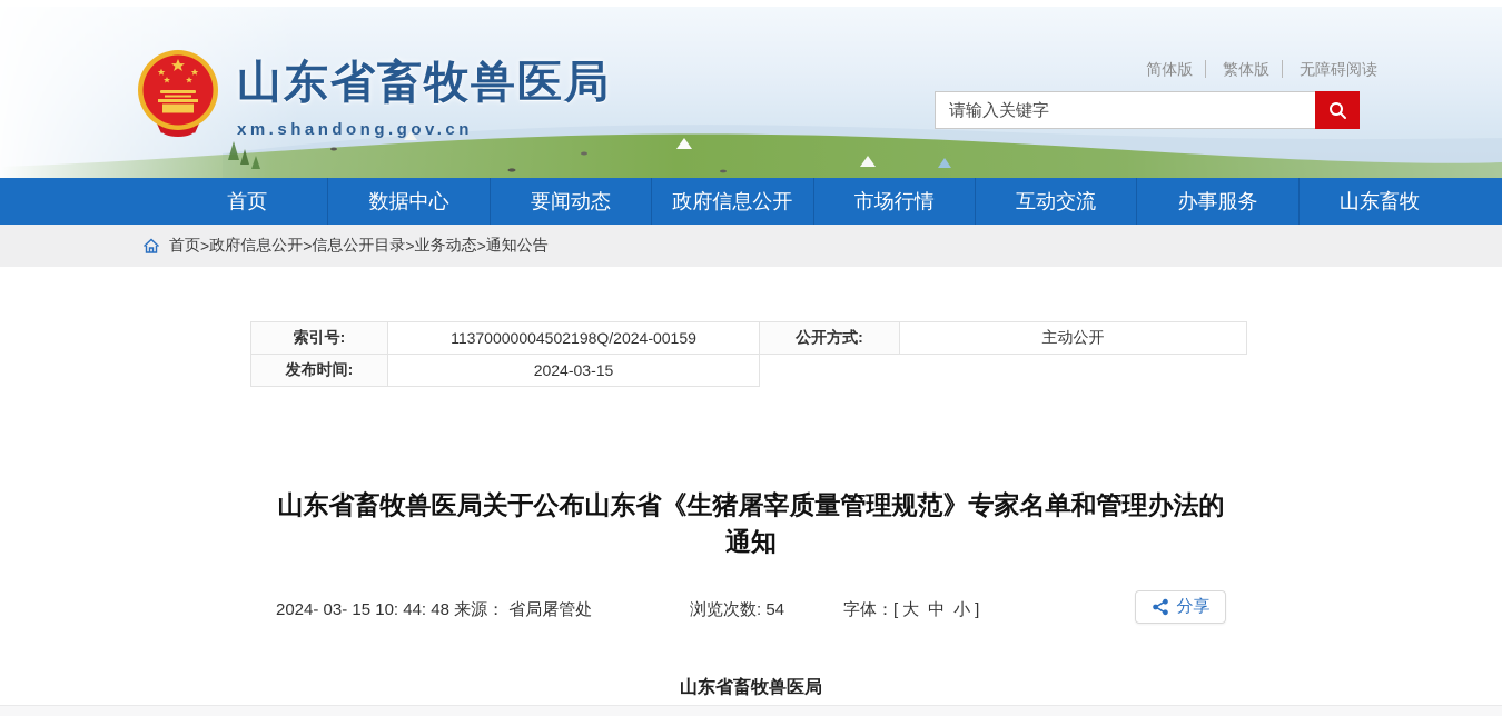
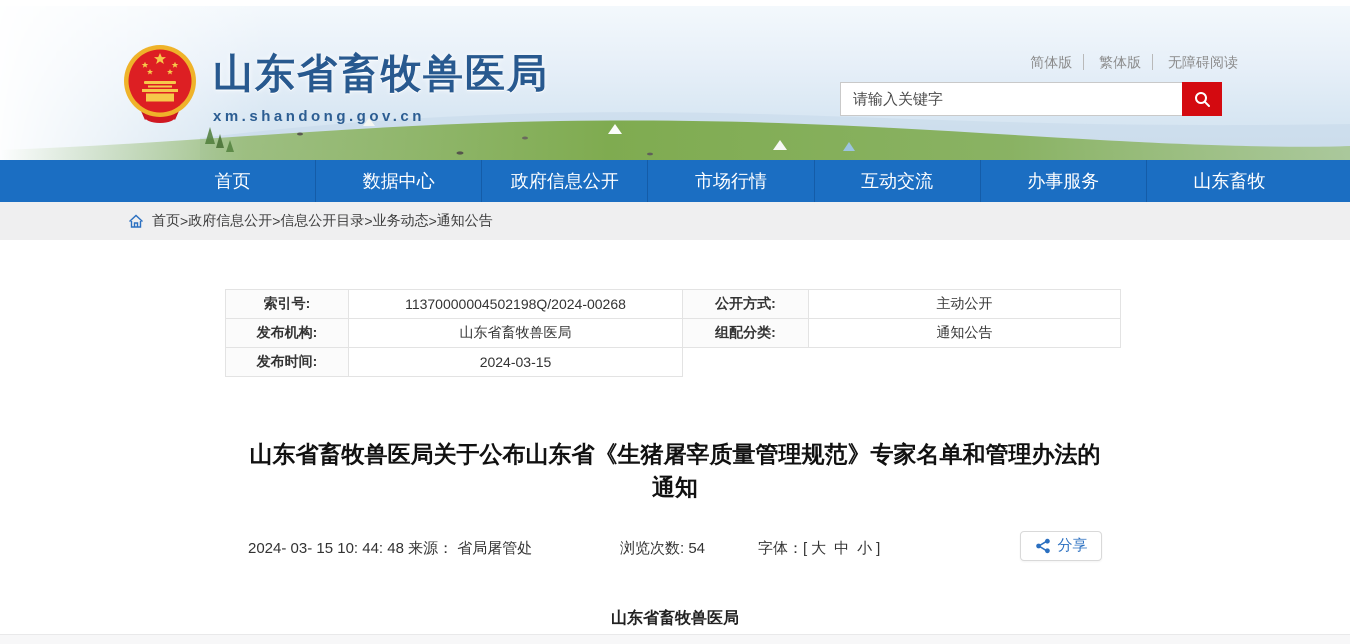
  山东省畜牧兽医局
  xm.shandong.gov.cn
  简体版 繁体版 无障碍阅读
  请输入关键字
  首页
  数据中心
- 要闻动态
  政府信息公开
  市场行情
  互动交流
  办事服务
  山东畜牧
  首页
  >
  政府信息公开
  >
  信息公开目录
  >
  业务动态
  >
  通知公告
- 索引号:	11370000004502198Q/2024-00159	公开方式:	主动公开
+ 索引号:	11370000004502198Q/2024-00268	公开方式:	主动公开
+ 发布机构:	山东省畜牧兽医局	组配分类:	通知公告
  发布时间:	2024-03-15
  山东省畜牧兽医局关于公布山东省《生猪屠宰质量管理规范》专家名单和管理办法的通知
  2024- 03- 15 10: 44: 48 来源： 省局屠管处
  浏览次数: 54
  字体：[ 大 中 小 ]
  分享
  山东省畜牧兽医局
